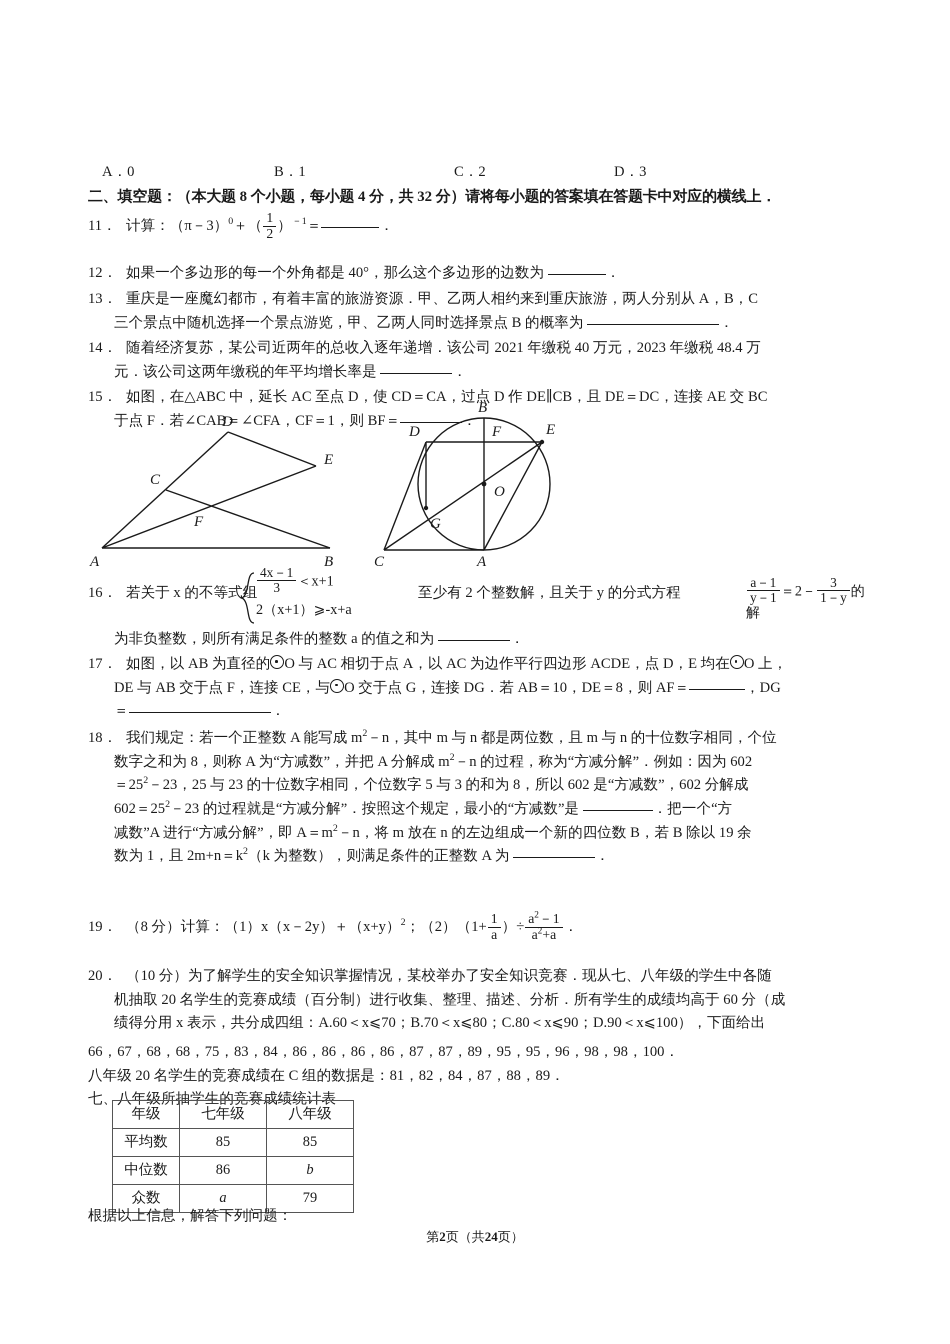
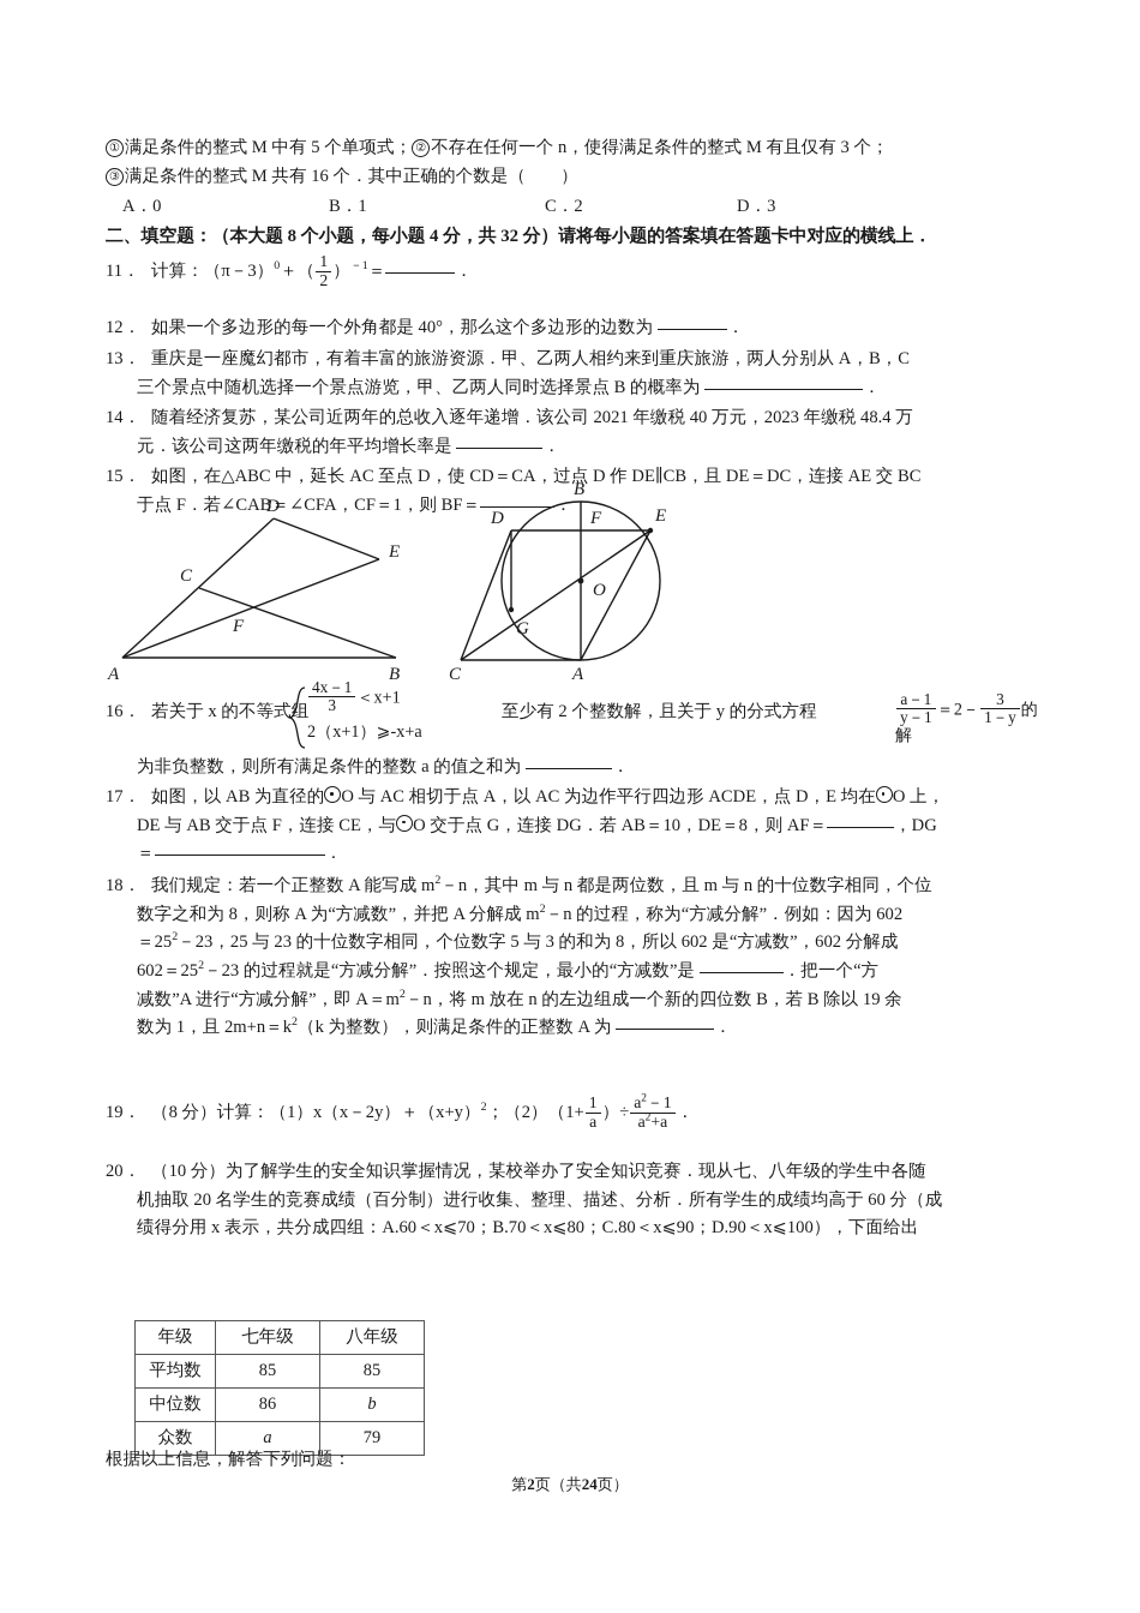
+ ① 满足条件的整式 M 中有 5 个单项式； ② 不存在任何一个 n，使得满足条件的整式 M 有且仅有 3 个；
+ ③ 满足条件的整式 M 共有 16 个．其中正确的个数是（ ）
  A．0
  B．1
  C．2
  D．3
  二、填空题：（本大题 8 个小题，每小题 4 分，共 32 分）请将每小题的答案填在答题卡中对应的横线上．
  11． 计算：（π－3）0＋（
  1
  2
  ）－1＝ ．
  12． 如果一个多边形的每一个外角都是 40°，那么这个多边形的边数为 ．
  13． 重庆是一座魔幻都市，有着丰富的旅游资源．甲、乙两人相约来到重庆旅游，两人分别从 A，B，C
  三个景点中随机选择一个景点游览，甲、乙两人同时选择景点 B 的概率为 ．
  14． 随着经济复苏，某公司近两年的总收入逐年递增．该公司 2021 年缴税 40 万元，2023 年缴税 48.4 万
  元．该公司这两年缴税的年平均增长率是 ．
  15． 如图，在△ABC 中，延长 AC 至点 D，使 CD＝CA，过点 D 作 DE∥CB，且 DE＝DC，连接 AE 交 BC
  于点 F．若∠CAB＝∠CFA，CF＝1，则 BF＝ ．
  A
  B
  C
  D
  E
  F
  B
  D
  F
  E
  O
  G
  C
  A
  16．
  若关于 x 的不等式组
  4x－1
  3
  ＜x+1
  2（x+1）⩾-x+a
  至少有 2 个整数解，且关于 y 的分式方程
  a－1
  y－1
  ＝2－
  3
  1－y
  的解
  为非负整数，则所有满足条件的整数 a 的值之和为 ．
  17． 如图，以 AB 为直径的 O 与 AC 相切于点 A，以 AC 为边作平行四边形 ACDE，点 D，E 均在 O 上，
  DE 与 AB 交于点 F，连接 CE，与 O 交于点 G，连接 DG．若 AB＝10，DE＝8，则 AF＝ ，DG
  ＝ ．
  18． 我们规定：若一个正整数 A 能写成 m2－n，其中 m 与 n 都是两位数，且 m 与 n 的十位数字相同，个位
  数字之和为 8，则称 A 为“方减数”，并把 A 分解成 m2－n 的过程，称为“方减分解”．例如：因为 602
  ＝252－23，25 与 23 的十位数字相同，个位数字 5 与 3 的和为 8，所以 602 是“方减数”，602 分解成
  602＝252－23 的过程就是“方减分解”．按照这个规定，最小的“方减数”是 ．把一个“方
  减数”A 进行“方减分解”，即 A＝m2－n，将 m 放在 n 的左边组成一个新的四位数 B，若 B 除以 19 余
  数为 1，且 2m+n＝k2（k 为整数），则满足条件的正整数 A 为 ．
  19． （8 分）计算：（1）x（x－2y）＋（x+y）2；（2）（1+
  1
  a
  ）÷
  a2－1
  a2+a
  ．
  20． （10 分）为了解学生的安全知识掌握情况，某校举办了安全知识竞赛．现从七、八年级的学生中各随
  机抽取 20 名学生的竞赛成绩（百分制）进行收集、整理、描述、分析．所有学生的成绩均高于 60 分（成
  绩得分用 x 表示，共分成四组：A.60＜x⩽70；B.70＜x⩽80；C.80＜x⩽90；D.90＜x⩽100），下面给出
- 66，67，68，68，75，83，84，86，86，86，86，87，87，89，95，95，96，98，98，100．
- 八年级 20 名学生的竞赛成绩在 C 组的数据是：81，82，84，87，88，89．
- 七、八年级所抽学生的竞赛成绩统计表
  年级	七年级	八年级
  平均数	85	85
  中位数	86	b
  众数	a	79
  根据以上信息，解答下列问题：
  第2页（共24页）
